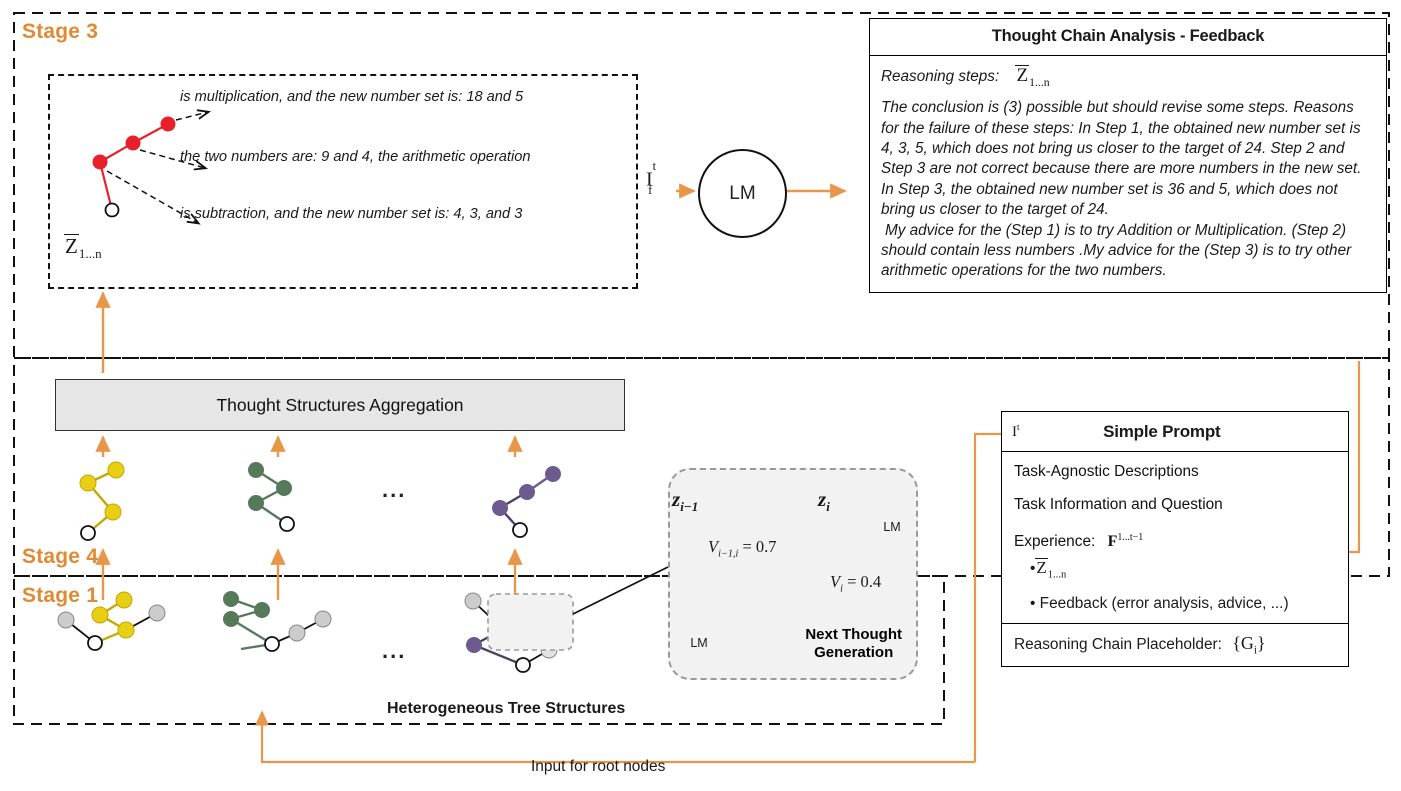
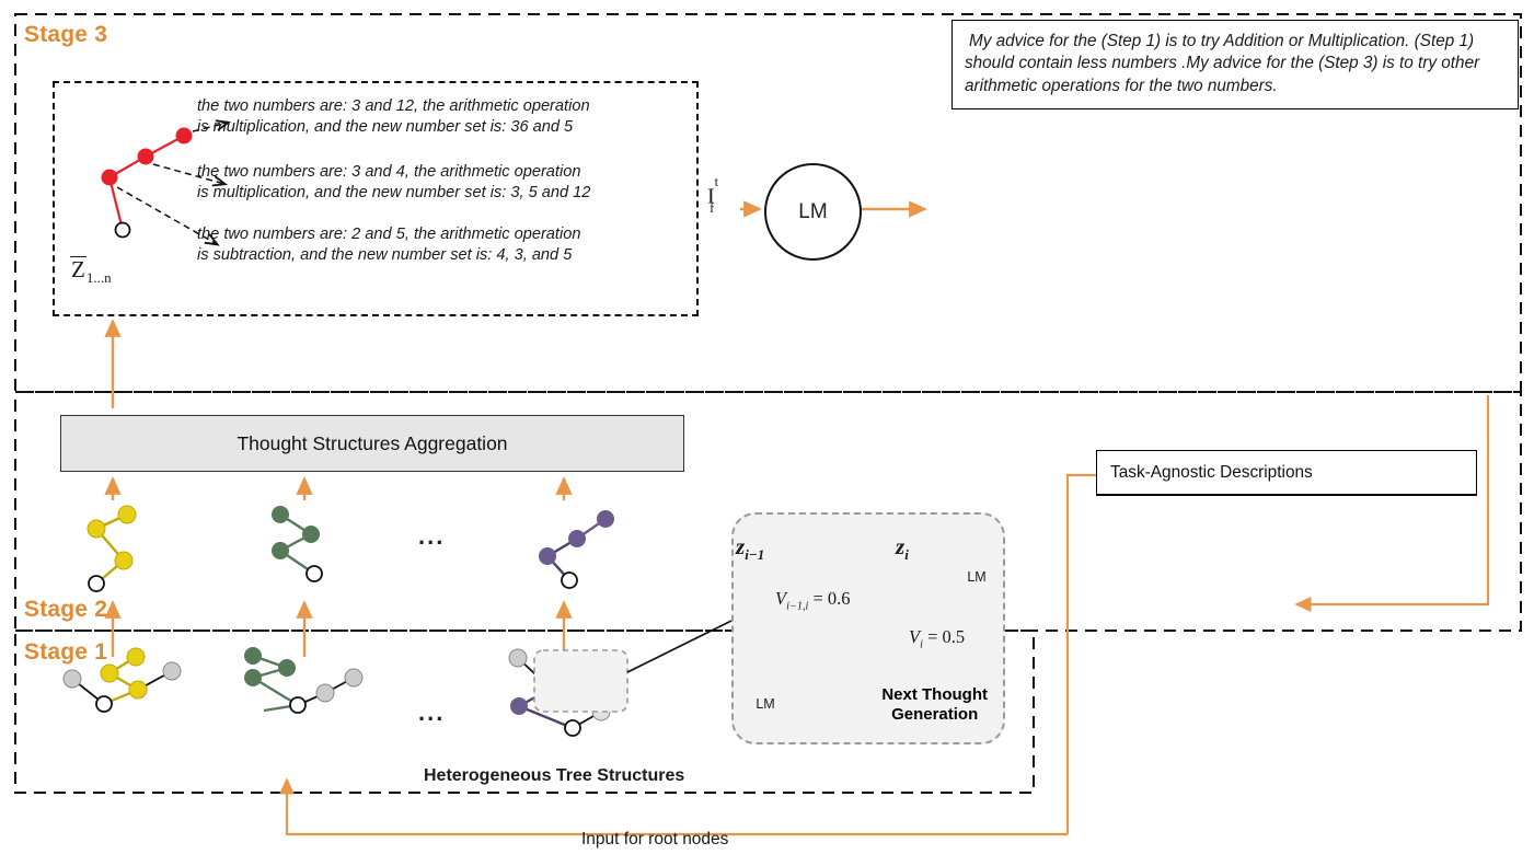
  Stage 3
- Stage 4
+ Stage 2
  Stage 1
+ the two numbers are: 3 and 12, the arithmetic operation
- is multiplication, and the new number set is: 18 and 5
+ is multiplication, and the new number set is: 36 and 5
- the two numbers are: 9 and 4, the arithmetic operation
+ the two numbers are: 3 and 4, the arithmetic operation
+ is multiplication, and the new number set is: 3, 5 and 12
+ the two numbers are: 2 and 5, the arithmetic operation
- is subtraction, and the new number set is: 4, 3, and 3
+ is subtraction, and the new number set is: 4, 3, and 5
  Z1...n
  Itf
  LM
- Thought Chain Analysis - Feedback
- Reasoning steps: Z1...n
- The conclusion is (3) possible but should revise some steps. Reasons for the failure of these steps: In Step 1, the obtained new number set is 4, 3, 5, which does not bring us closer to the target of 24. Step 2 and Step 3 are not correct because there are more numbers in the new set. In Step 3, the obtained new number set is 36 and 5, which does not bring us closer to the target of 24.
- My advice for the (Step 1) is to try Addition or Multiplication. (Step 2) should contain less numbers .My advice for the (Step 3) is to try other arithmetic operations for the two numbers.
+ My advice for the (Step 1) is to try Addition or Multiplication. (Step 1) should contain less numbers .My advice for the (Step 3) is to try other arithmetic operations for the two numbers.
  Thought Structures Aggregation
  ...
  ...
  Next Thought
  Generation
  zi−1
  zi
- Vi−1,i = 0.7
+ Vi−1,i = 0.6
- Vi = 0.4
+ Vi = 0.5
  LM
  LM
- It
- Simple Prompt
  Task-Agnostic Descriptions
- Task Information and Question
- Experience: F1...t−1
- •Z1...n
- • Feedback (error analysis, advice, ...)
- Reasoning Chain Placeholder: {Gi}
  Heterogeneous Tree Structures
  Input for root nodes
